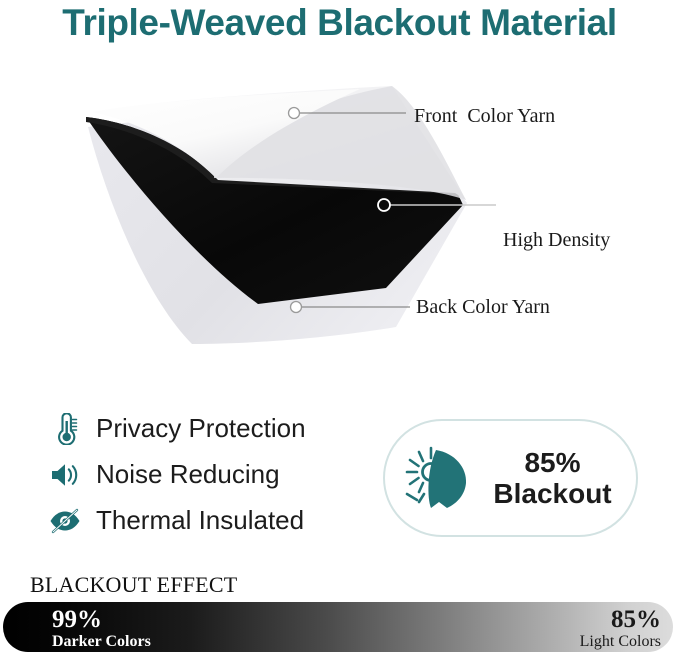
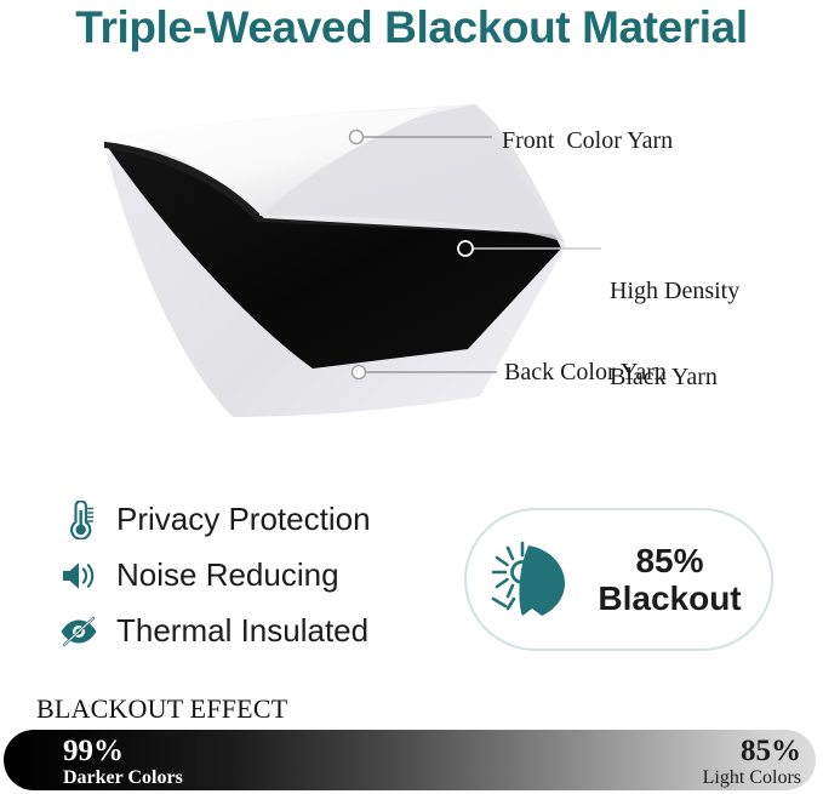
  Triple-Weaved Blackout Material
  Front Color Yarn
  High Density
+ Black Yarn
  Back Color Yarn
  Privacy Protection
  Noise Reducing
  Thermal Insulated
  85%
  Blackout
  BLACKOUT EFFECT
  99%
  Darker Colors
  85%
  Light Colors
